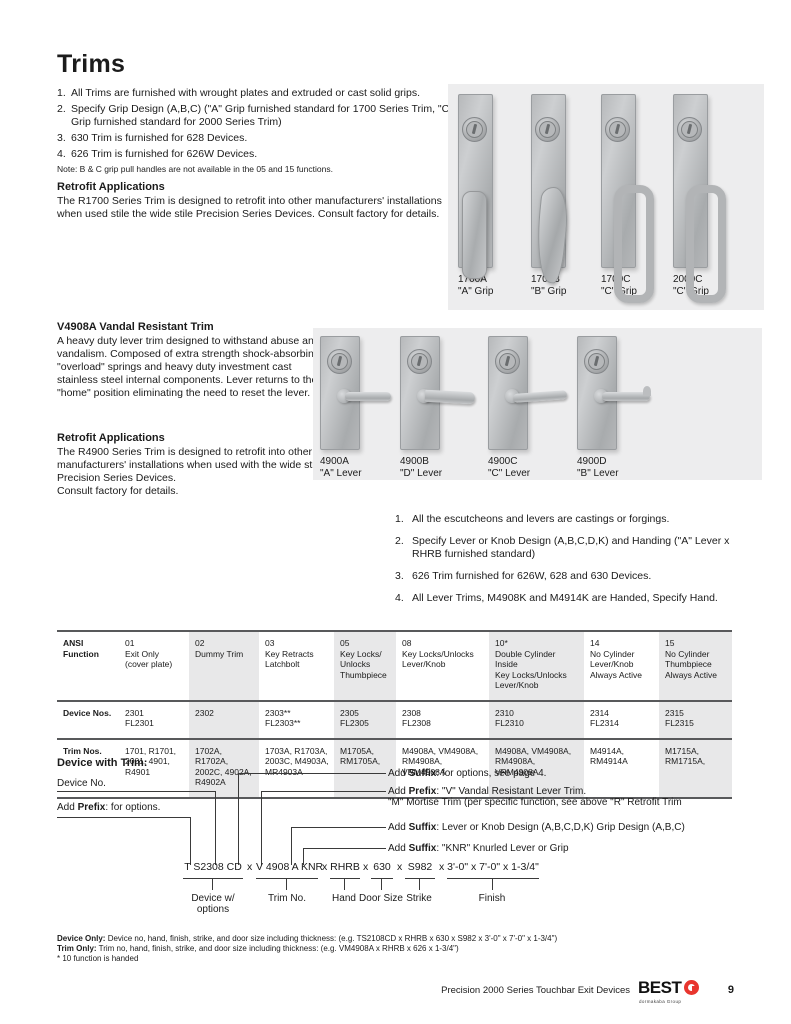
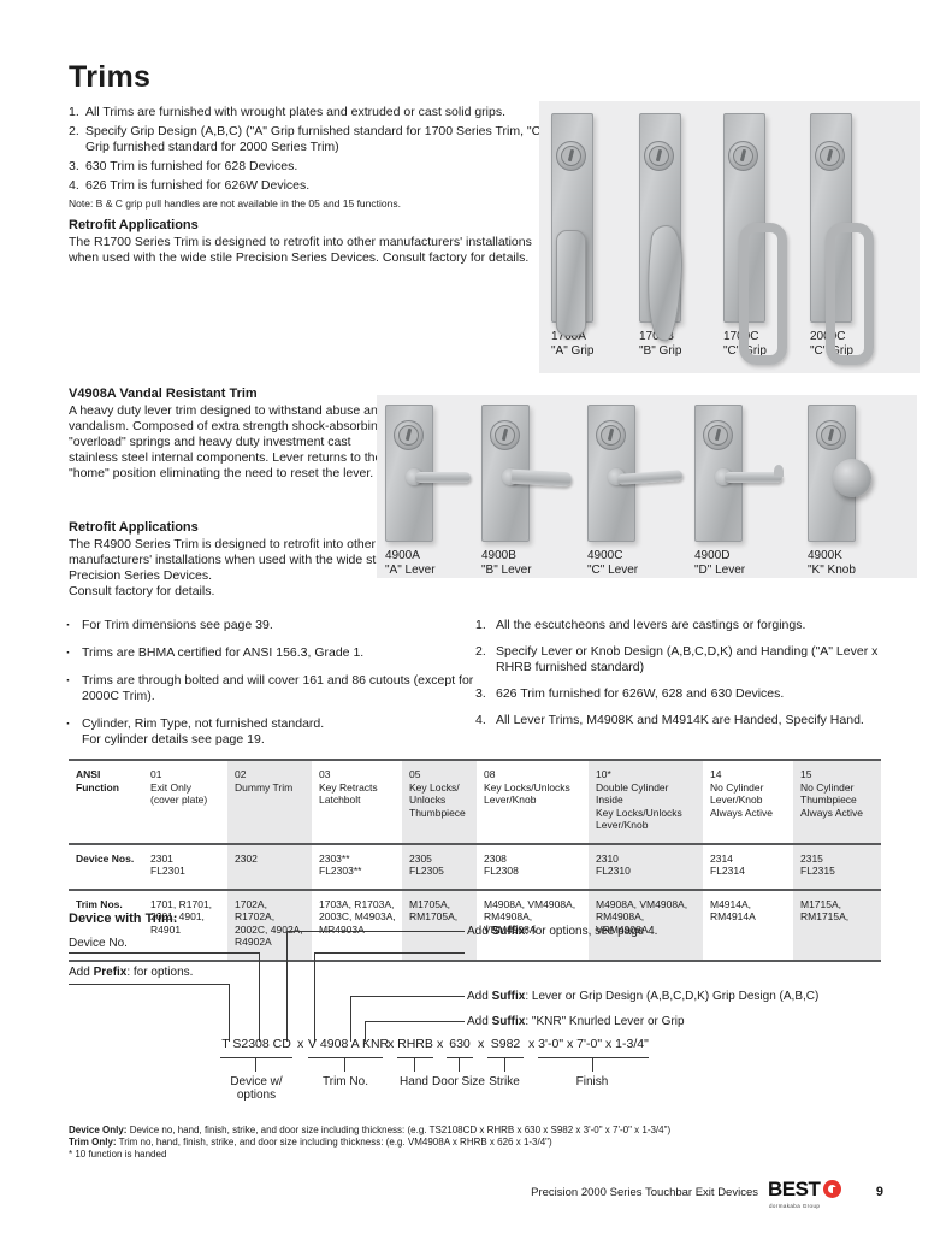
  Trims
  1.
  All Trims are furnished with wrought plates and extruded or cast solid grips.
  2.
  Specify Grip Design (A,B,C) ("A" Grip furnished standard for 1700 Series Trim, "C Grip furnished standard for 2000 Series Trim)
  3.
  630 Trim is furnished for 628 Devices.
  4.
  626 Trim is furnished for 626W Devices.
  Note: B & C grip pull handles are not available in the 05 and 15 functions.
  Retrofit Applications
- The R1700 Series Trim is designed to retrofit into other manufacturers' installations when used stile the wide stile Precision Series Devices. Consult factory for details.
+ The R1700 Series Trim is designed to retrofit into other manufacturers' installations when used with the wide stile Precision Series Devices. Consult factory for details.
  1700A
  "A" Grip
  "B" Grip
  1700C
  "C" Grip
  2000C
  "C" Grip
  V4908A Vandal Resistant Trim
  A heavy duty lever trim designed to withstand abuse an vandalism. Composed of extra strength shock-absorbin "overload" springs and heavy duty investment cast stainless steel internal components. Lever returns to th "home" position eliminating the need to reset the lever.
  Retrofit Applications
  The R4900 Series Trim is designed to retrofit into other manufacturers' installations when used with the wide st Precision Series Devices.
  Consult factory for details.
  4900A
  "A" Lever
  4900B
- "D" Lever
+ "B" Lever
  4900C
  "C" Lever
  4900D
- "B" Lever
+ "D" Lever
+ 4900K
+ "K" Knob
+ For Trim dimensions see page 39.
+ Trims are BHMA certified for ANSI 156.3, Grade 1.
+ Trims are through bolted and will cover 161 and 86 cutouts (except for 2000C Trim).
+ Cylinder, Rim Type, not furnished standard.
+ For cylinder details see page 19.
  1.
  All the escutcheons and levers are castings or forgings.
  2.
  Specify Lever or Knob Design (A,B,C,D,K) and Handing ("A" Lever x RHRB furnished standard)
  3.
  626 Trim furnished for 626W, 628 and 630 Devices.
  4.
  All Lever Trims, M4908K and M4914K are Handed, Specify Hand.
  ANSI Function	01 Exit Only (cover plate)	02 Dummy Trim	03 Key Retracts Latchbolt	05 Key Locks/ Unlocks Thumbpiece	08 Key Locks/Unlocks Lever/Knob	10* Double Cylinder Inside Key Locks/Unlocks Lever/Knob	14 No Cylinder Lever/Knob Always Active	15 No Cylinder Thumbpiece Always Active
  Device Nos.	2301 FL2301	2302	2303** FL2303**	2305 FL2305	2308 FL2308	2310 FL2310	2314 FL2314	2315 FL2315
  Trim Nos.	1701, R1701, 2001, 4901, R4901	1702A, R1702A, 2002C, 4902A, R4902A	1703A, R1703A, 2003C, M4903A, MR4903A	M1705A, RM1705A,	M4908A, VM4908A, RM4908A, VRM4908A	M4908A, VM4908A, RM4908A, VRM4908A	M4914A, RM4914A	M1715A, RM1715A,
  Device with Trim:
  Device No.
  Add Prefix: for options.
  Add Suffix: for options, see page 4.
- Add Prefix: "V" Vandal Resistant Lever Trim.
- "M" Mortise Trim (per specific function, see above "R" Retrofit Trim
- Add Suffix: Lever or Knob Design (A,B,C,D,K) Grip Design (A,B,C)
+ Add Suffix: Lever or Grip Design (A,B,C,D,K) Grip Design (A,B,C)
  Add Suffix: "KNR" Knurled Lever or Grip
  T S2308 CD
  x
  V 4908 A KNR
  x
  RHRB
  x
  630
  x
  S982
  x
  3'-0" x 7'-0" x 1-3/4"
  Device w/
  options
  Trim No.
  Hand
  Door Size
  Strike
  Finish
  Device Only: Device no, hand, finish, strike, and door size including thickness: (e.g. TS2108CD x RHRB x 630 x S982 x 3'-0" x 7'-0" x 1-3/4")
  Trim Only: Trim no, hand, finish, strike, and door size including thickness: (e.g. VM4908A x RHRB x 626 x 1-3/4")
  * 10 function is handed
  Precision 2000 Series Touchbar Exit Devices
  BEST
  9
